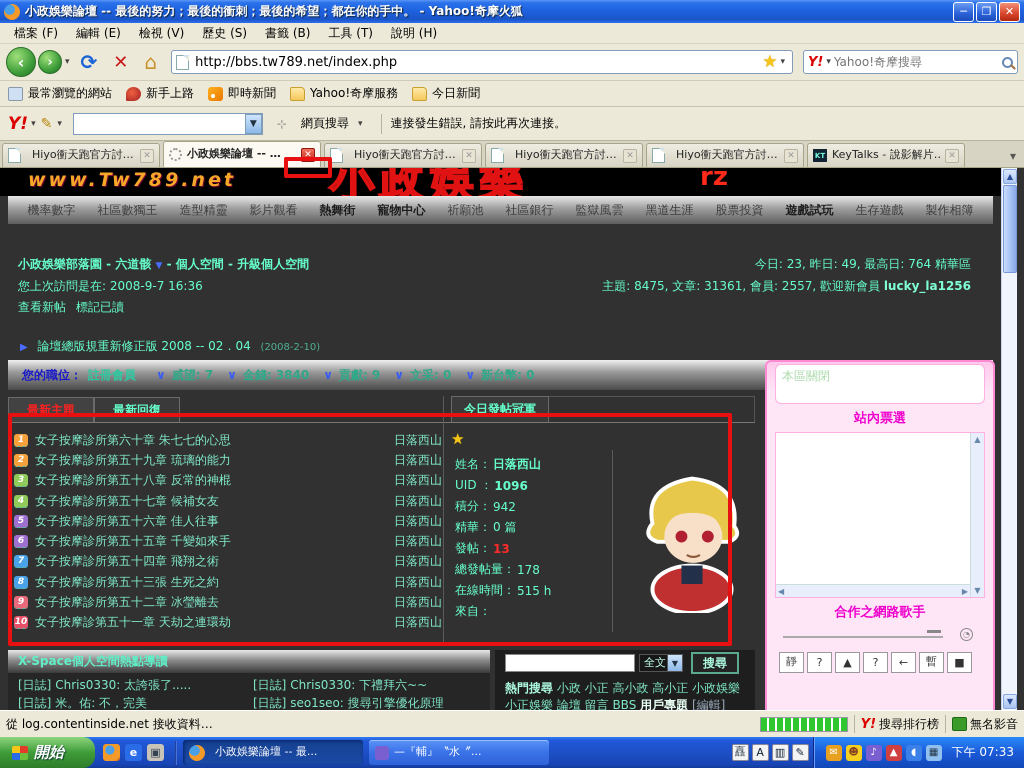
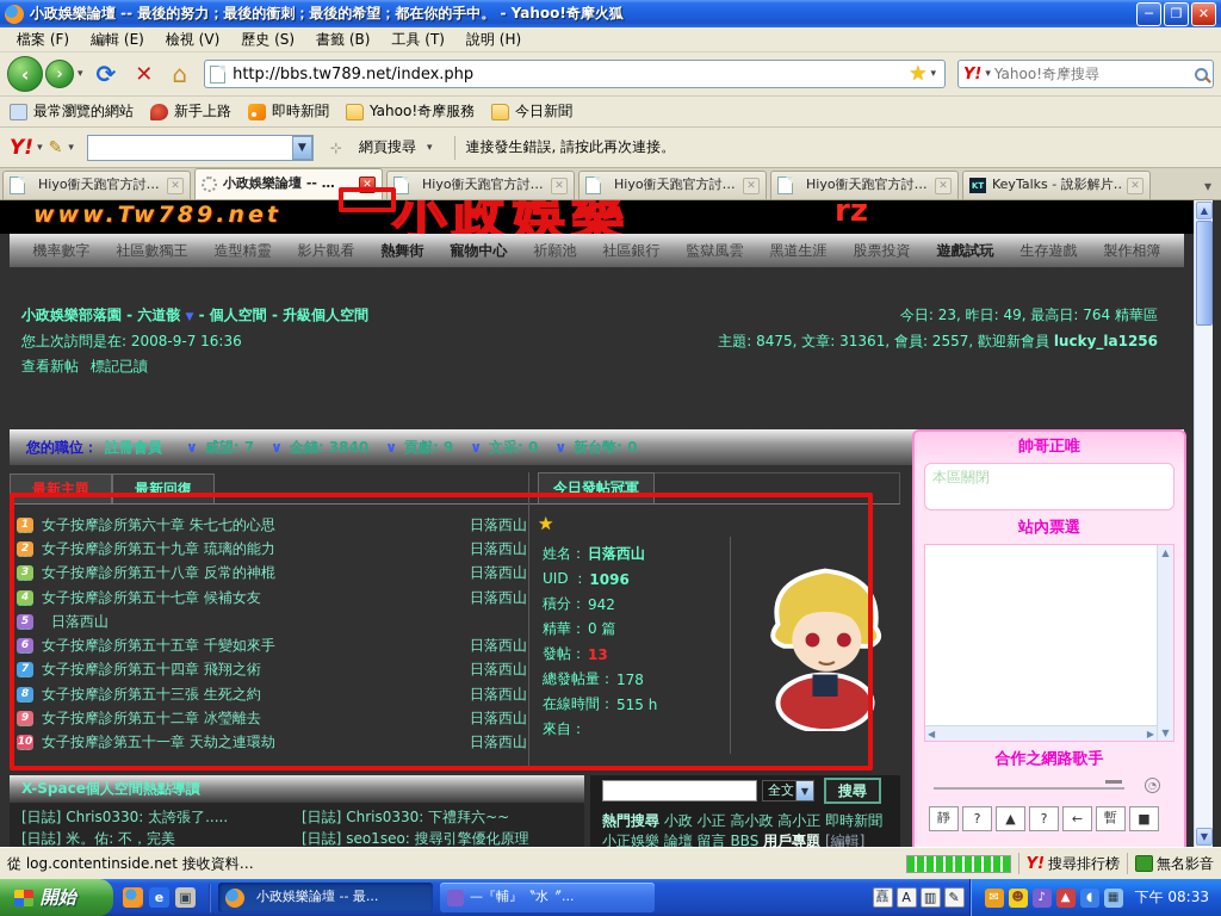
  小政娛樂論壇 -- 最後的努力；最後的衝刺；最後的希望；都在你的手中。 - Yahoo!奇摩火狐
  ─
  ❐
  ✕
  檔案 (F)
  編輯 (E)
  檢視 (V)
  歷史 (S)
  書籤 (B)
  工具 (T)
  說明 (H)
  ‹
  ›
  ▾
  ⟳
  ✕
  ⌂
  http://bbs.tw789.net/index.php
  ★
  ▾
  Y!
  ▾
  Yahoo!奇摩搜尋
  最常瀏覽的網站
  新手上路
  即時新聞
  Yahoo!奇摩服務
  今日新聞
  Y!
  ▾
  ✎
  ▾
  ▼
  ⊹
  網頁搜尋
  ▾
  連接發生錯誤, 請按此再次連接。
  Hiyo衝天跑官方討…
  ✕
  小政娛樂論壇 -- …
  ✕
  Hiyo衝天跑官方討…
  ✕
  Hiyo衝天跑官方討…
  ✕
  Hiyo衝天跑官方討…
  ✕
  KT
  KeyTalks - 說影解片…
  ✕
  ▾
  www.Tw789.net
  小政娛樂
  rz
  機率數字
  社區數獨王
  造型精靈
  影片觀看
  熱舞街
  寵物中心
  祈願池
  社區銀行
  監獄風雲
  黑道生涯
  股票投資
  遊戲試玩
  生存遊戲
  製作相簿
  小政娛樂部落園 - 六道骸 ▼ - 個人空間 - 升級個人空間
  今日: 23, 昨日: 49, 最高日: 764 精華區
  您上次訪問是在: 2008-9-7 16:36
  主題: 8475, 文章: 31361, 會員: 2557, 歡迎新會員 lucky_la1256
  查看新帖
  標記已讀
- ▶ 論壇總版規重新修正版 2008 -- 02．04 (2008-2-10)
  您的職位：
  註冊會員
  ∨
  威望: 7
  ∨
  金錢: 3840
  ∨
  貢獻: 9
  ∨
  文采: 0
  ∨
  新台幣: 0
  最新主題
  最新回復
  1
  女子按摩診所第六十章 朱七七的心思
  日落西山
  2
  女子按摩診所第五十九章 琉璃的能力
  日落西山
  3
  女子按摩診所第五十八章 反常的神棍
  日落西山
  4
  女子按摩診所第五十七章 候補女友
  日落西山
  5
- 女子按摩診所第五十六章 佳人往事
  日落西山
  6
  女子按摩診所第五十五章 千變如來手
  日落西山
  7
  女子按摩診所第五十四章 飛翔之術
  日落西山
  8
  女子按摩診所第五十三張 生死之約
  日落西山
  9
  女子按摩診所第五十二章 冰瑩離去
  日落西山
  10
  女子按摩診第五十一章 天劫之連環劫
  日落西山
  今日發帖冠軍
  ★
  姓名：
  日落西山
  UID ：
  1096
  積分：
  942
  精華：
  0 篇
  發帖：
  13
  總發帖量：
  178
  在線時間：
  515 h
  來自：
+ 帥哥正唯
  本區關閉
  站內票選
  ▲
  ▼
  ◀
  ▶
  合作之網路歌手
  ◔
  靜
  ?
  ▲
  ?
  ←
  暫
  ■
  X-Space個人空間熱點導讀
  [日誌] Chris0330: 太誇張了.....
  [日誌] Chris0330: 下禮拜六~~
  [日誌] 米。佑: 不，完美
  [日誌] seo1seo: 搜尋引擎優化原理
  全文
  ▼
  搜尋
- 熱門搜尋 小政 小正 高小政 高小正 小政娛樂
+ 熱門搜尋 小政 小正 高小政 高小正 即時新聞
  小正娛樂 論壇 留言 BBS 用戶專題 [編輯]
  ▲
  ▼
  從 log.contentinside.net 接收資料…
  Y!
  搜尋排行榜
  無名影音
  開始
  e
  ▣
  小政娛樂論壇 -- 最...
  —『輔』〝水〞...
  譶
  A
  ▥
  ✎
  ✉
  ☻
  ♪
  ▲
  ◖
  ▦
- 下午 07:33
+ 下午 08:33
